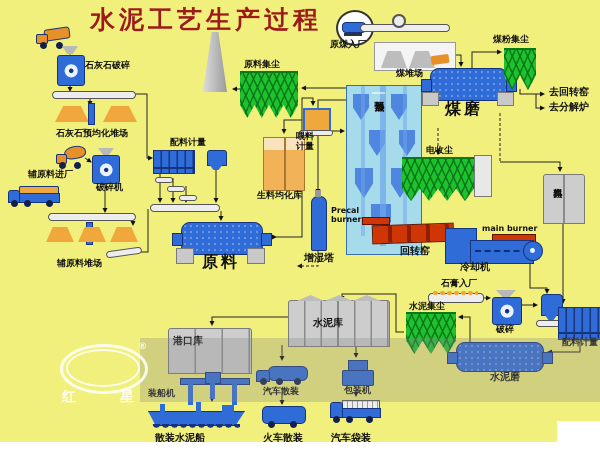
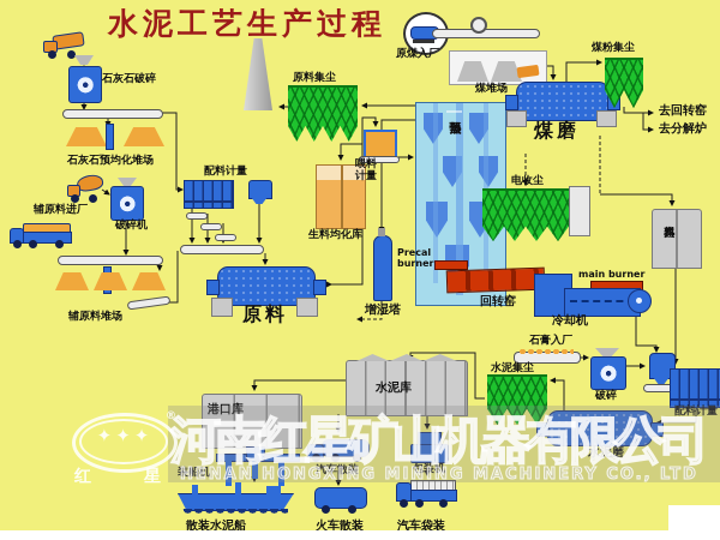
  水泥工艺生产过程
  石灰石破碎
  石灰石预均化堆场
  辅原料进厂
  破碎机
  辅原料堆场
  配料计量
  原料
  原料集尘
  生料均化库
  喂料计量
  增湿塔
  Precal burner
  回转窑
  main burner
  冷却机
  电收尘
  原煤入厂
  煤堆场
  煤粉集尘
  煤磨
  去回转窑
  去分解炉
  石膏入厂
  水泥集尘
  破碎
  配料计量
  水泥磨
  水泥库
  港口库
  装船机
  散装水泥船
  汽车散装
  火车散装
  包装机
  汽车袋装
+ 河南红星矿山机器有限公司
+ HENAN HONGXING MINING MACHINERY CO., LTD
+ ✦✦✦
  红
  星
  ®
